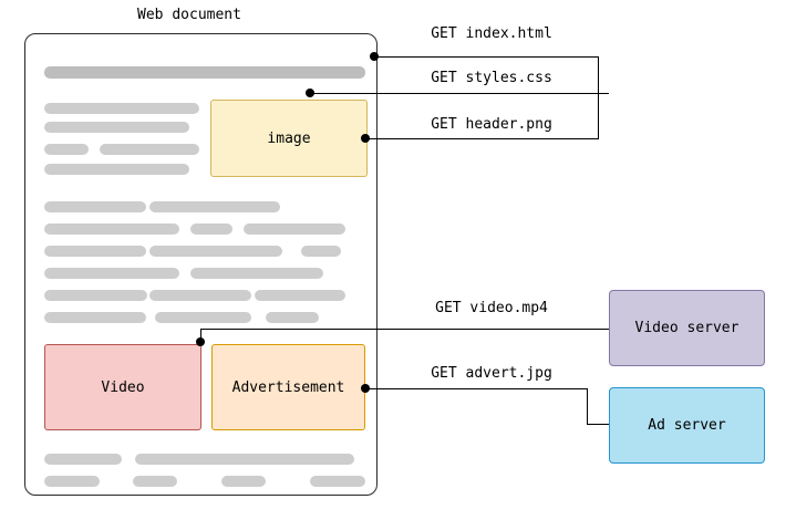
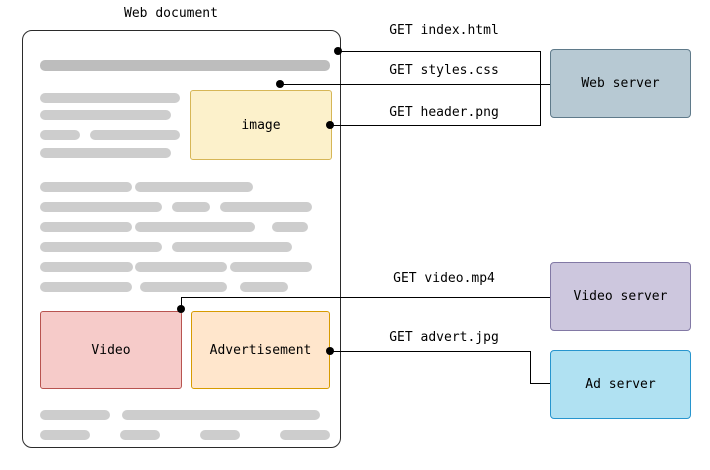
  Web document
  image
  Video
  Advertisement
+ Web server
  Video server
  Ad server
  GET index.html
  GET styles.css
  GET header.png
  GET video.mp4
  GET advert.jpg
